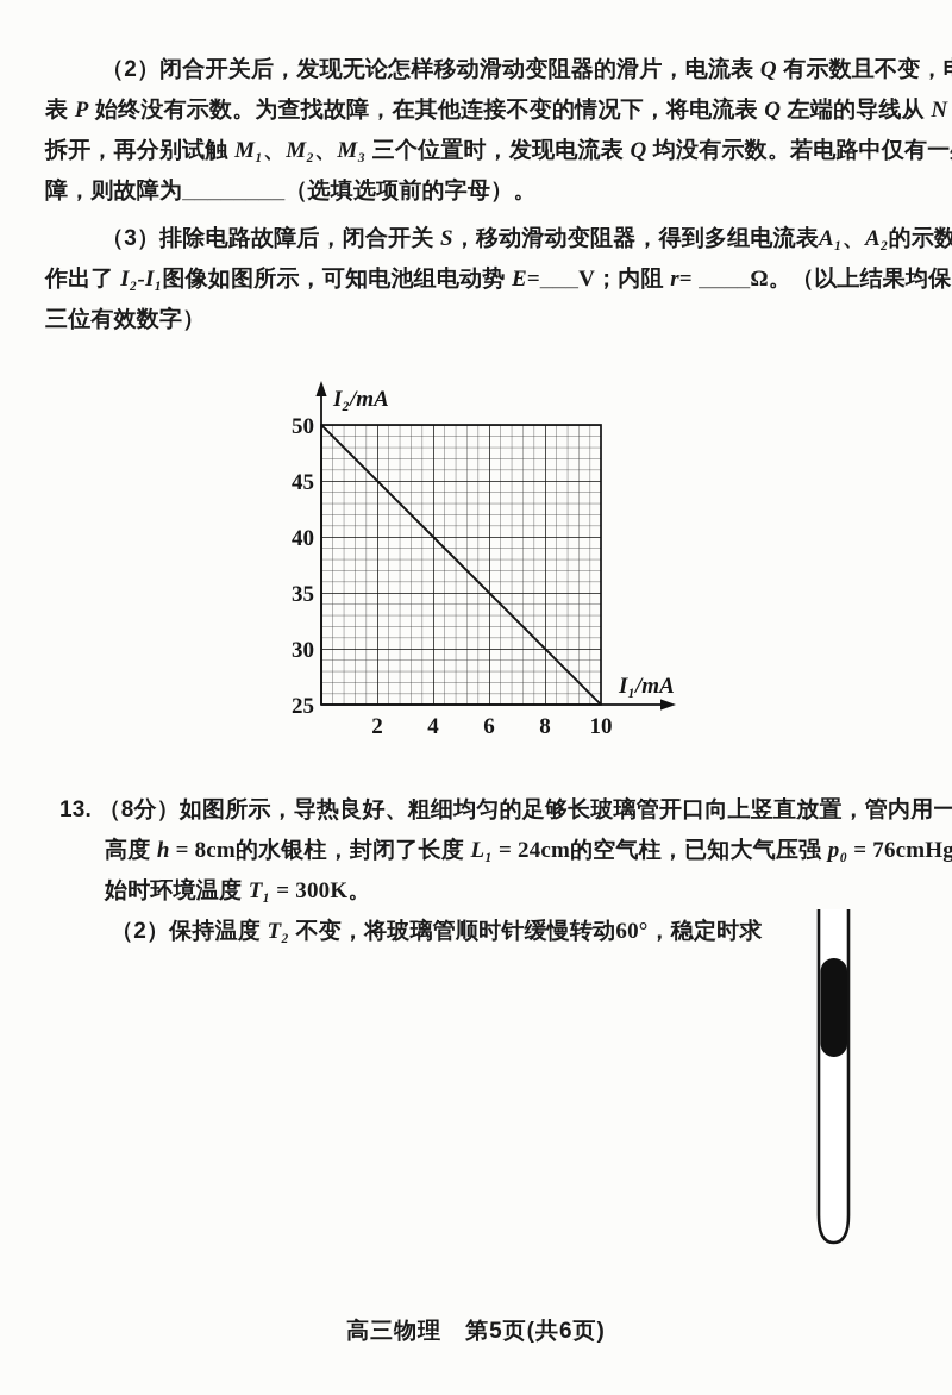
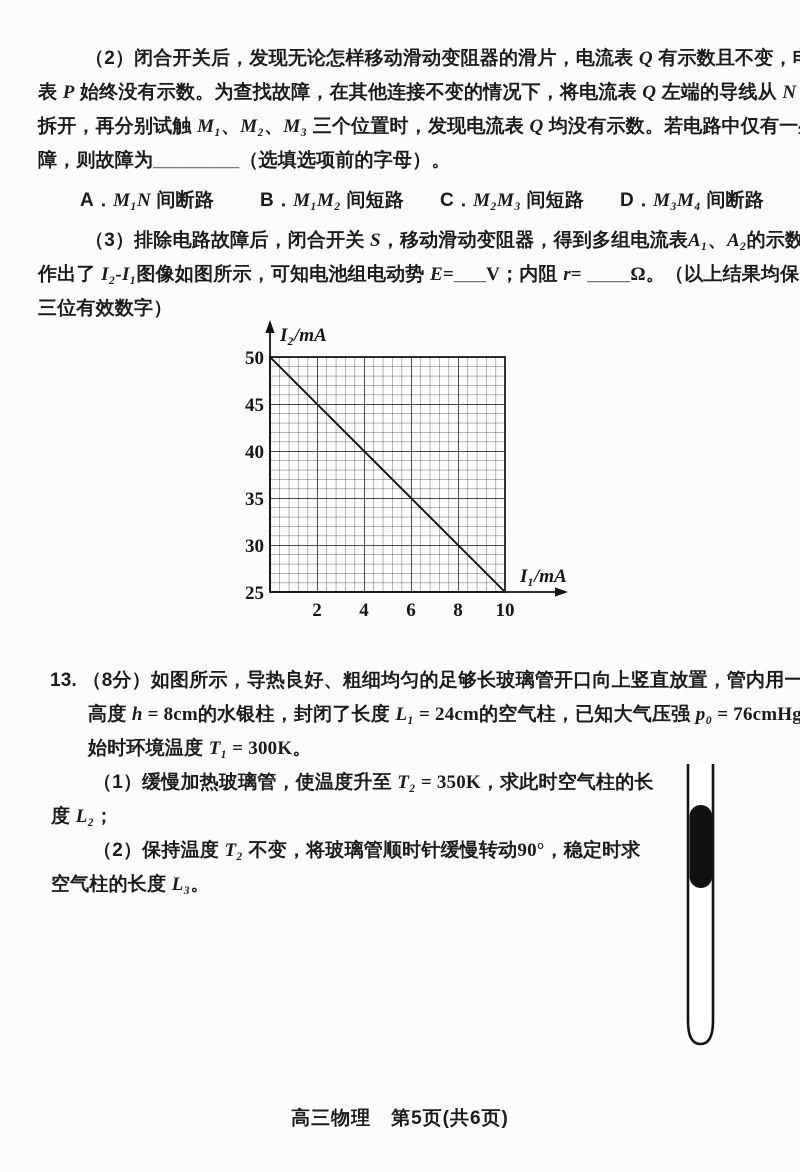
  （2）闭合开关后，发现无论怎样移动滑动变阻器的滑片，电流表 Q 有示数且不变，
  表 P 始终没有示数。为查找故障，在其他连接不变的情况下，将电流表 Q 左端的导线从 N
  拆开，再分别试触 M₁、M₂、M₃ 三个位置时，发现电流表 Q 均没有示数。若电路中仅有一
  障，则故障为________（选填选项前的字母）。
+ A．M₁N 间断路 B．M₁M₂ 间短路 C．M₂M₃ 间短路 D．M₃M₄ 间断路
  （3）排除电路故障后，闭合开关 S，移动滑动变阻器，得到多组电流表A₁、A₂的示数
  作出了 I₂-I₁图像如图所示，可知电池组电动势 E=___V；内阻 r= ____Ω。（以上结果均保
  三位有效数字）
  I₂/mA
  I₁/mA
  50
  45
  40
  35
  30
  25
  2
  4
  6
  8
  10
  13. （8分）如图所示，导热良好、粗细均匀的足够长玻璃管开口向上竖直放置，管内用一
  高度 h = 8cm的水银柱，封闭了长度 L₁ = 24cm的空气柱，已知大气压强 p₀ = 76cmHg
  始时环境温度 T₁ = 300K。
+ （1）缓慢加热玻璃管，使温度升至 T₂ = 350K，求此时空气柱的长
+ 度 L₂；
- （2）保持温度 T₂ 不变，将玻璃管顺时针缓慢转动60°，稳定时求
+ （2）保持温度 T₂ 不变，将玻璃管顺时针缓慢转动90°，稳定时求
+ 空气柱的长度 L₃。
  高三物理 第5页(共6页)
